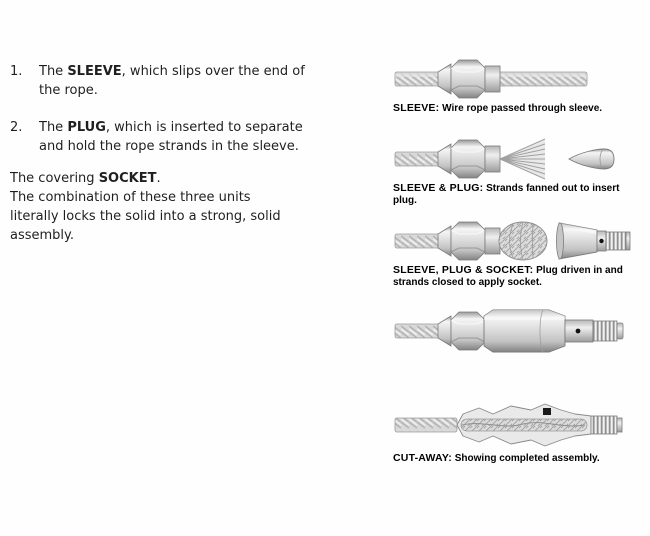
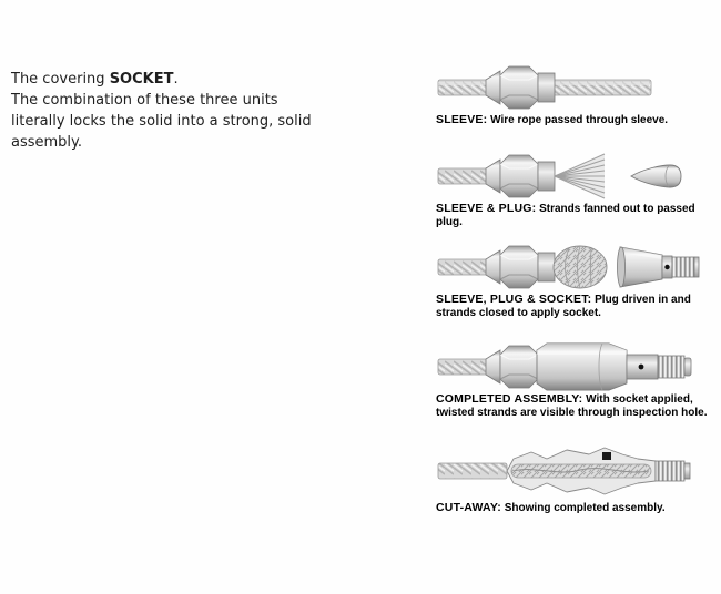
- 1.
- The SLEEVE, which slips over the end of the rope.
- 2.
- The PLUG, which is inserted to separate and hold the rope strands in the sleeve.
  The covering SOCKET.
  The combination of these three units literally locks the solid into a strong, solid assembly.
  SLEEVE: Wire rope passed through sleeve.
- SLEEVE & PLUG: Strands fanned out to insert plug.
+ SLEEVE & PLUG: Strands fanned out to passed plug.
  SLEEVE, PLUG & SOCKET: Plug driven in and strands closed to apply socket.
+ COMPLETED ASSEMBLY: With socket applied, twisted strands are visible through inspection hole.
  CUT-AWAY: Showing completed assembly.
